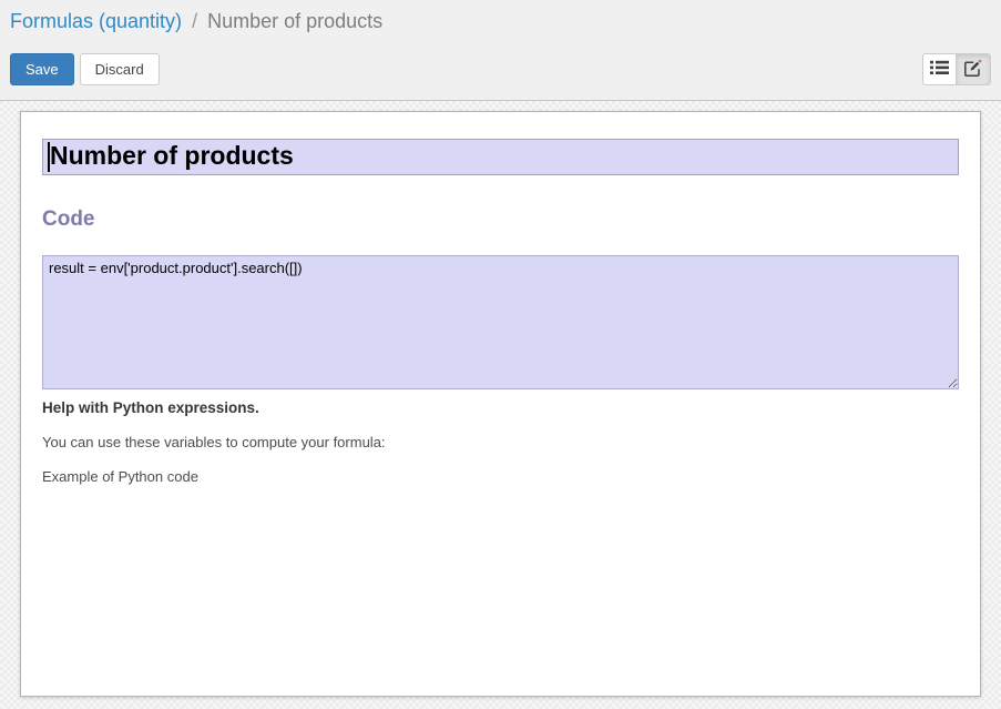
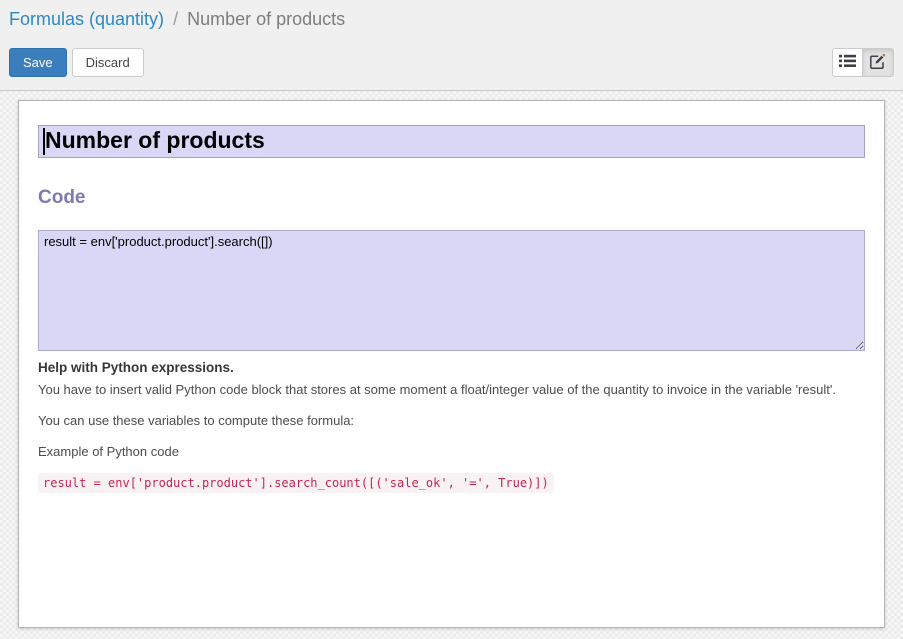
  Formulas (quantity) / Number of products
  Save
  Discard
  Number of products
  Code
  result = env['product.product'].search([])
  Help with Python expressions.
+ You have to insert valid Python code block that stores at some moment a float/integer value of the quantity to invoice in the variable 'result'.
- You can use these variables to compute your formula:
+ You can use these variables to compute these formula:
  Example of Python code
+ result = env['product.product'].search_count([('sale_ok', '=', True)])
